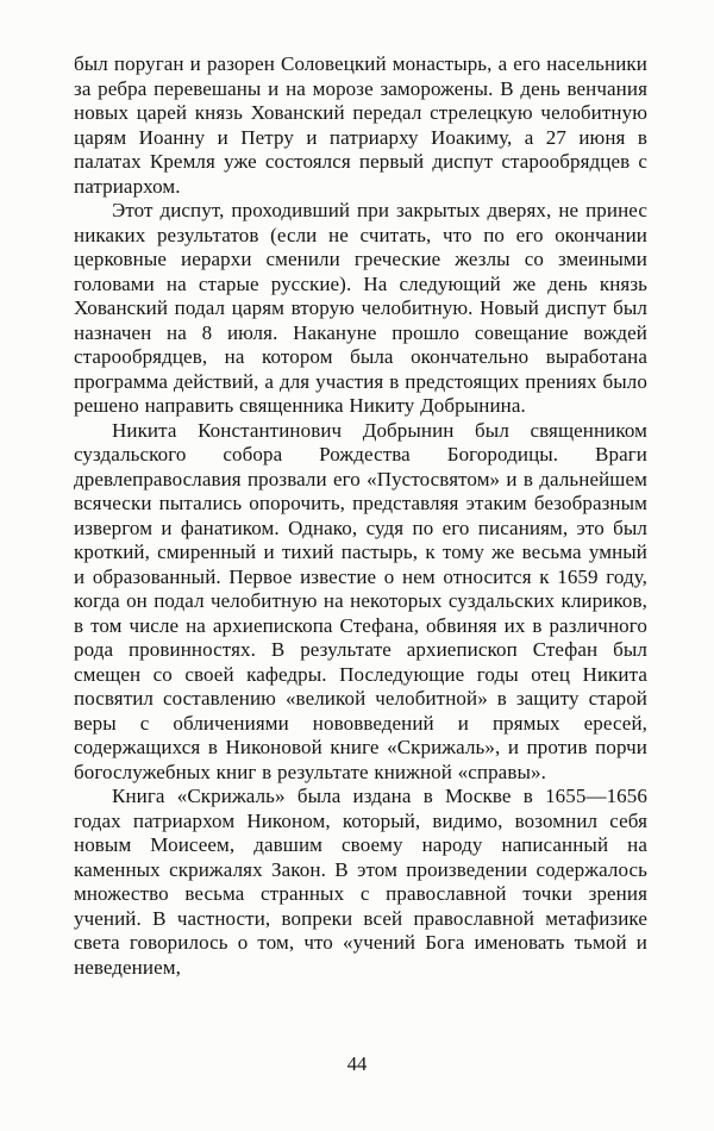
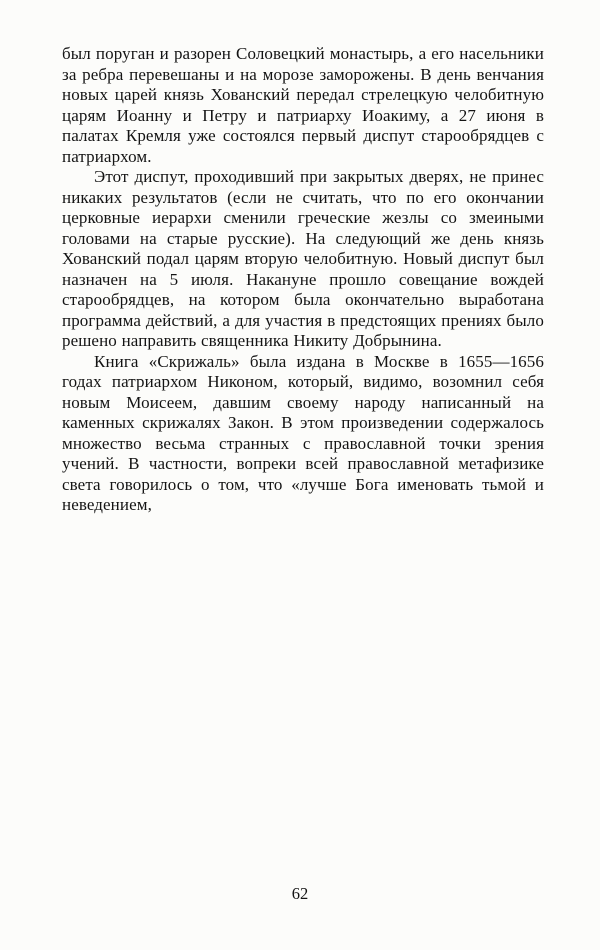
  был поруган и разорен Соловецкий монастырь, а его насельники за ребра перевешаны и на морозе заморожены. В день венчания новых царей князь Хованский передал стрелецкую челобитную царям Иоанну и Петру и патриарху Иоакиму, а 27 июня в палатах Кремля уже состоялся первый диспут старообрядцев с патриархом.
- Этот диспут, проходивший при закрытых дверях, не принес никаких результатов (если не считать, что по его окончании церковные иерархи сменили греческие жезлы со змеиными головами на старые русские). На следующий же день князь Хованский подал царям вторую челобитную. Новый диспут был назначен на 8 июля. Накануне прошло совещание вождей старообрядцев, на котором была окончательно выработана программа действий, а для участия в предстоящих прениях было решено направить священника Никиту Добрынина.
+ Этот диспут, проходивший при закрытых дверях, не принес никаких результатов (если не считать, что по его окончании церковные иерархи сменили греческие жезлы со змеиными головами на старые русские). На следующий же день князь Хованский подал царям вторую челобитную. Новый диспут был назначен на 5 июля. Накануне прошло совещание вождей старообрядцев, на котором была окончательно выработана программа действий, а для участия в предстоящих прениях было решено направить священника Никиту Добрынина.
- Никита Константинович Добрынин был священником суздальского собора Рождества Богородицы. Враги древлеправославия прозвали его «Пустосвятом» и в дальнейшем всячески пытались опорочить, представляя этаким безобразным извергом и фанатиком. Однако, судя по его писаниям, это был кроткий, смиренный и тихий пастырь, к тому же весьма умный и образованный. Первое известие о нем относится к 1659 году, когда он подал челобитную на некоторых суздальских клириков, в том числе на архиепископа Стефана, обвиняя их в различного рода провинностях. В результате архиепископ Стефан был смещен со своей кафедры. Последующие годы отец Никита посвятил составлению «великой челобитной» в защиту старой веры с обличениями нововведений и прямых ересей, содержащихся в Никоновой книге «Скрижаль», и против порчи богослужебных книг в результате книжной «справы».
- Книга «Скрижаль» была издана в Москве в 1655—1656 годах патриархом Никоном, который, видимо, возомнил себя новым Моисеем, давшим своему народу написанный на каменных скрижалях Закон. В этом произведении содержалось множество весьма странных с православной точки зрения учений. В частности, вопреки всей православной метафизике света говорилось о том, что «учений Бога именовать тьмой и неведением,
+ Книга «Скрижаль» была издана в Москве в 1655—1656 годах патриархом Никоном, который, видимо, возомнил себя новым Моисеем, давшим своему народу написанный на каменных скрижалях Закон. В этом произведении содержалось множество весьма странных с православной точки зрения учений. В частности, вопреки всей православной метафизике света говорилось о том, что «лучше Бога именовать тьмой и неведением,
- 44
+ 62
